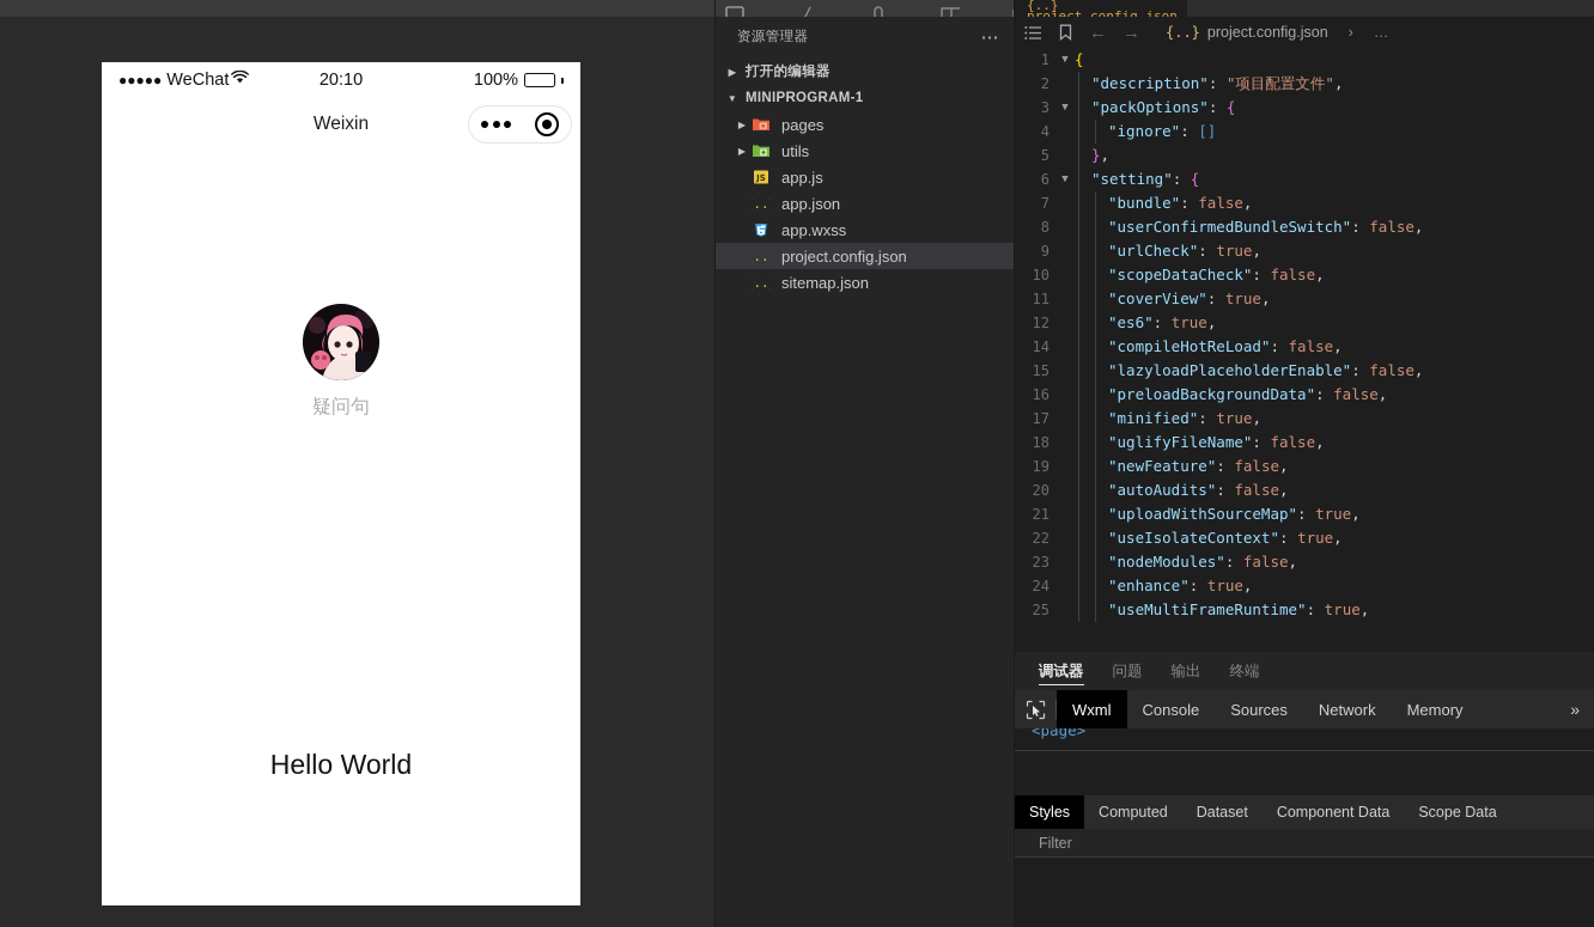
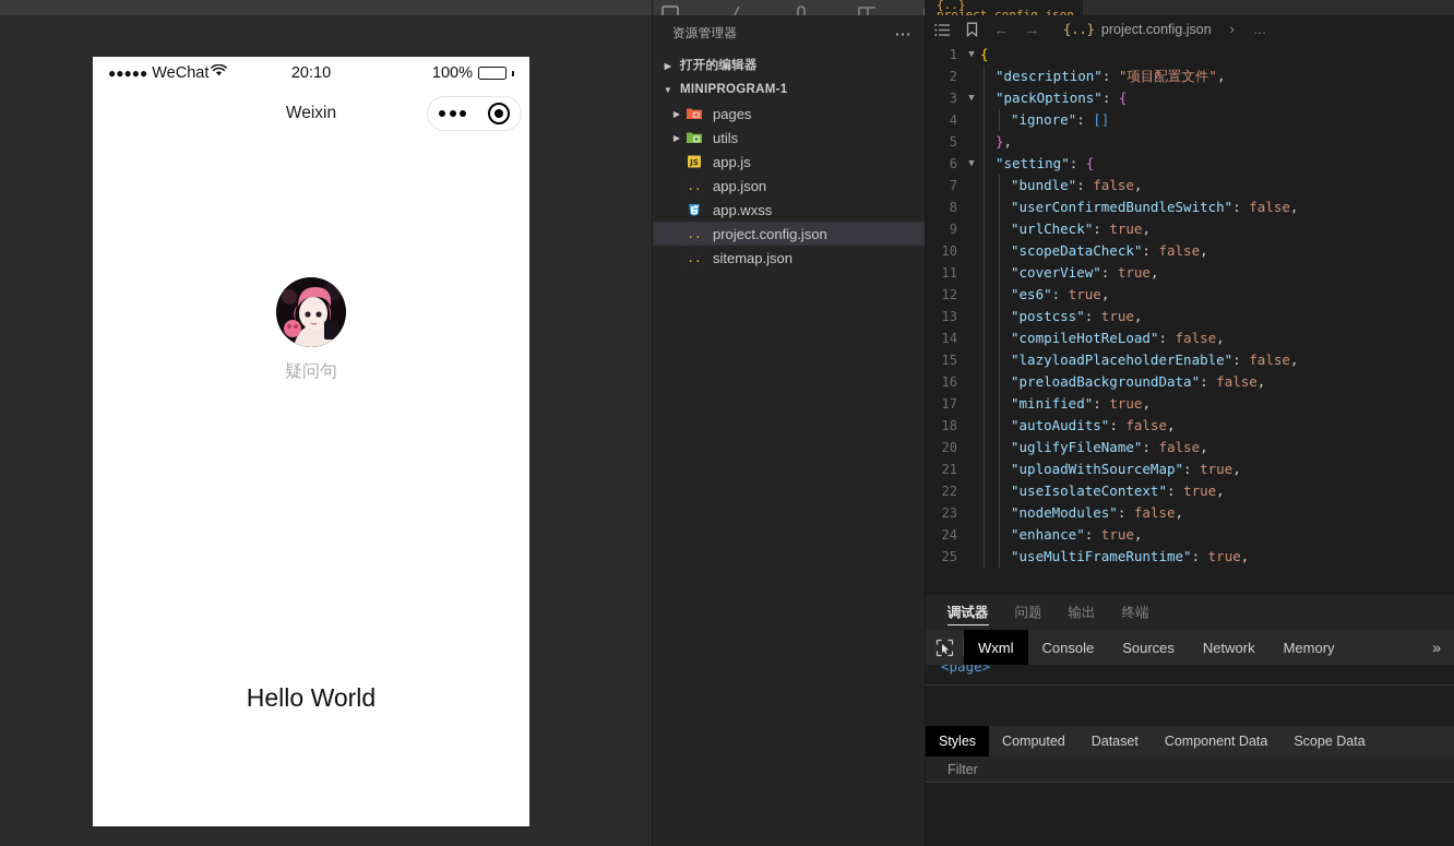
  ●●●●●
  WeChat
  20:10
  100%
  Weixin
  疑问句
  Hello World
  资源管理器
  ⋯
  ▶
  打开的编辑器
  ▼
  MINIPROGRAM-1
  ▶
  pages
  ▶
  utils
  JS
  app.js
  app.json
  app.wxss
  project.config.json
  sitemap.json
  ←
  →
  {..}
  project.config.json
  ›
  …
  1
  ▼
  {
  2
  "description": "项目配置文件",
  3
  ▼
  "packOptions": {
  4
  "ignore": []
  5
  },
  6
  ▼
  "setting": {
  7
  "bundle": false,
  8
  "userConfirmedBundleSwitch": false,
  9
  "urlCheck": true,
  10
  "scopeDataCheck": false,
  11
  "coverView": true,
  12
  "es6": true,
+ 13
+ "postcss": true,
  14
  "compileHotReLoad": false,
  15
  "lazyloadPlaceholderEnable": false,
  16
  "preloadBackgroundData": false,
  17
  "minified": true,
  18
- "uglifyFileName": false,
+ "autoAudits": false,
- 19
- "newFeature": false,
  20
- "autoAudits": false,
+ "uglifyFileName": false,
  21
  "uploadWithSourceMap": true,
  22
  "useIsolateContext": true,
  23
  "nodeModules": false,
  24
  "enhance": true,
  25
  "useMultiFrameRuntime": true,
  调试器
  问题
  输出
  终端
  Wxml
  Console
  Sources
  Network
  Memory
  »
  <page>
  Styles
  Computed
  Dataset
  Component Data
  Scope Data
  Filter
